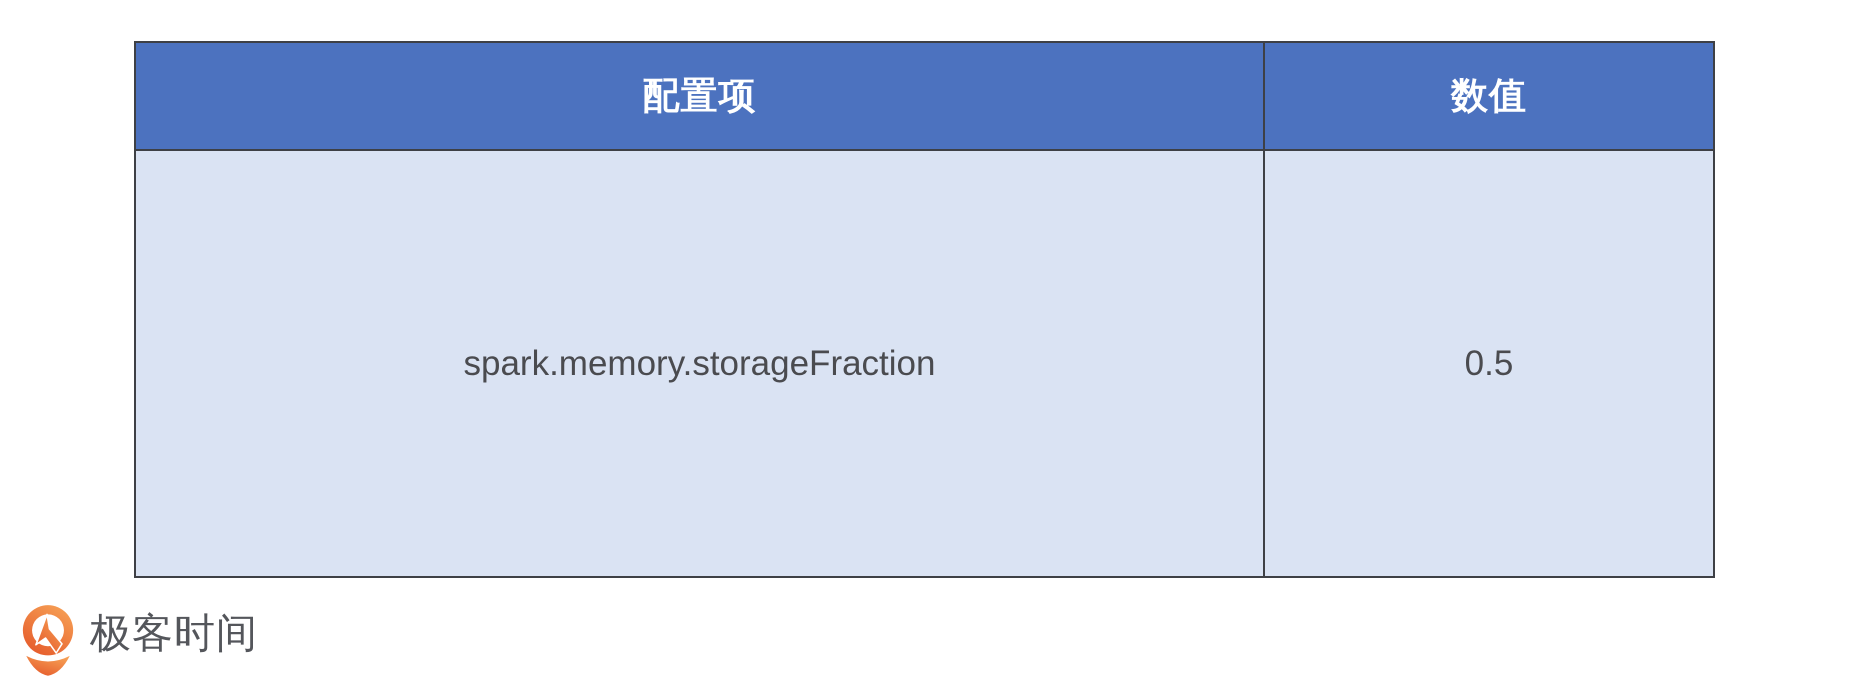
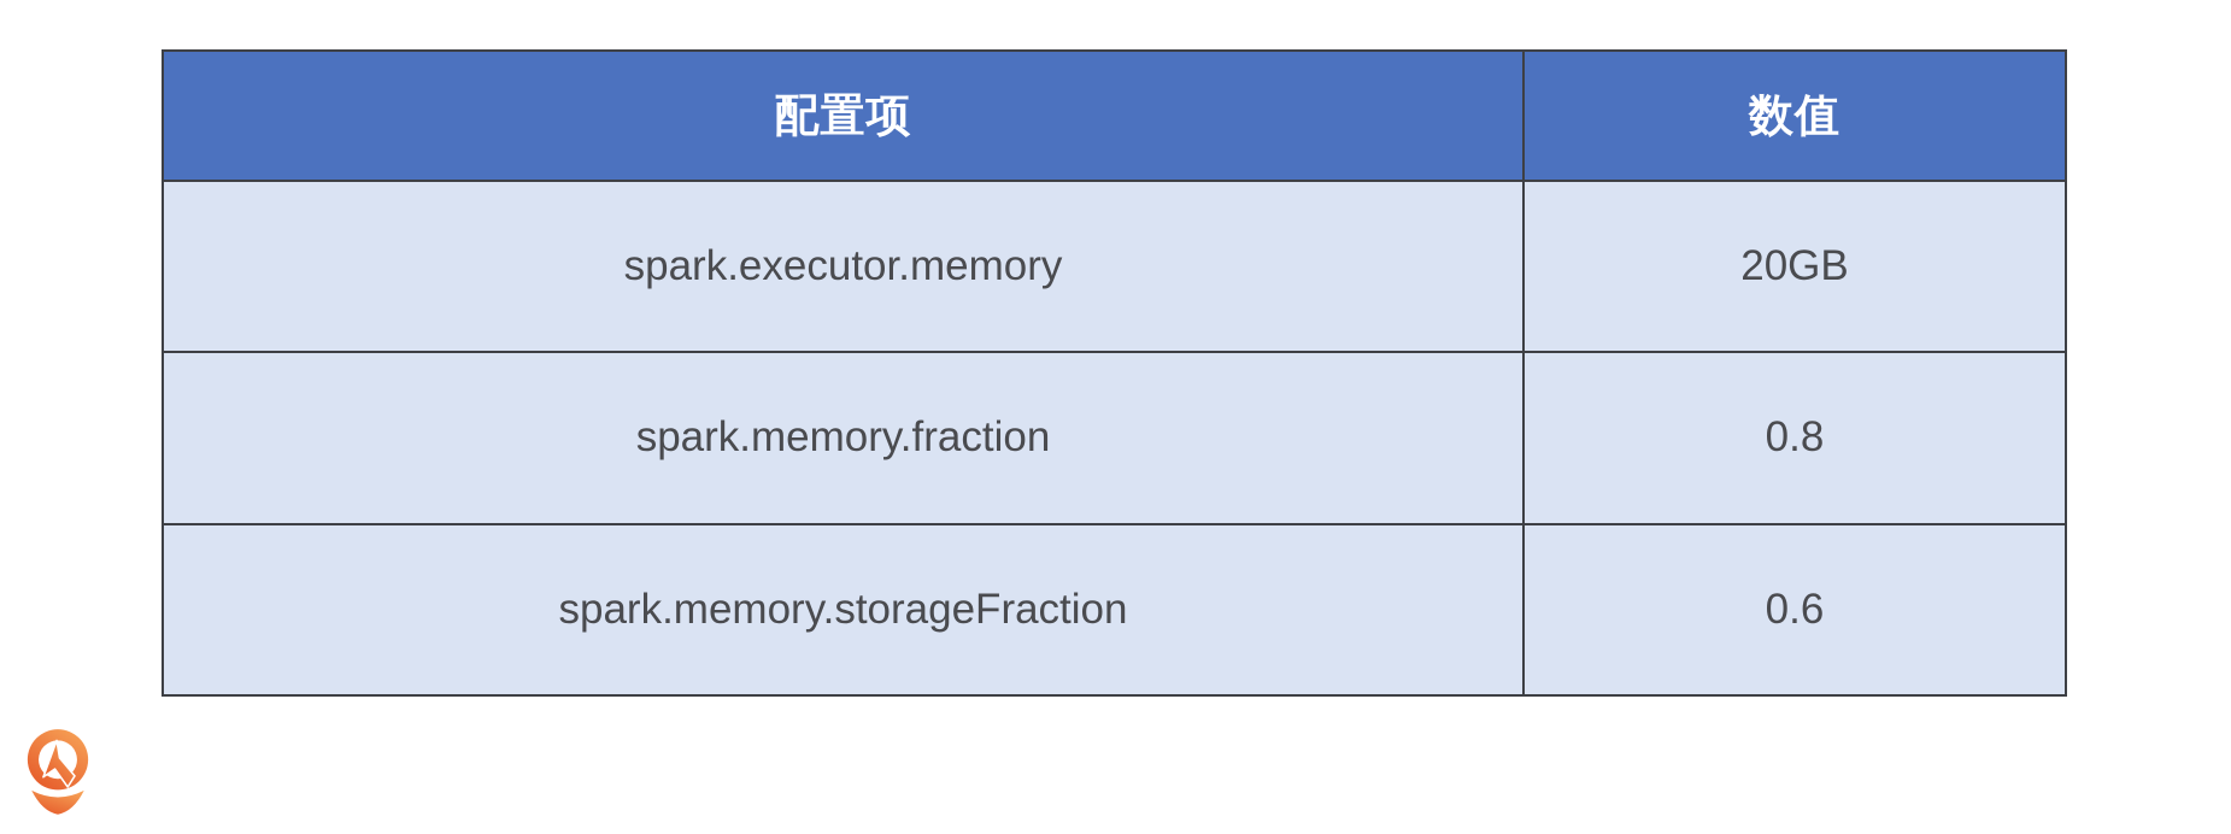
  配置项	数值
+ spark.executor.memory	20GB
+ spark.memory.fraction	0.8
- spark.memory.storageFraction	0.5
+ spark.memory.storageFraction	0.6
- 极客时间
